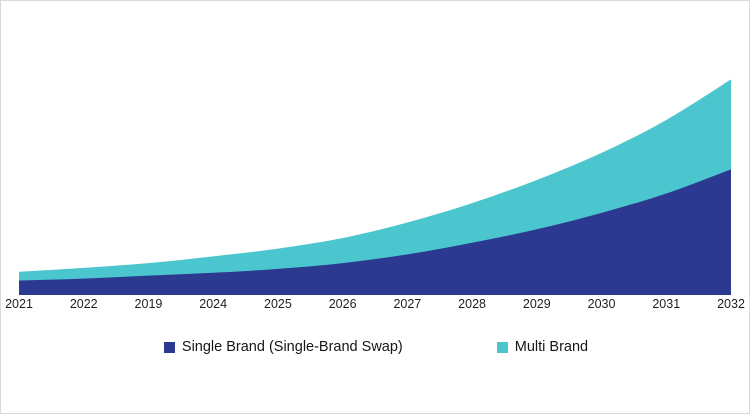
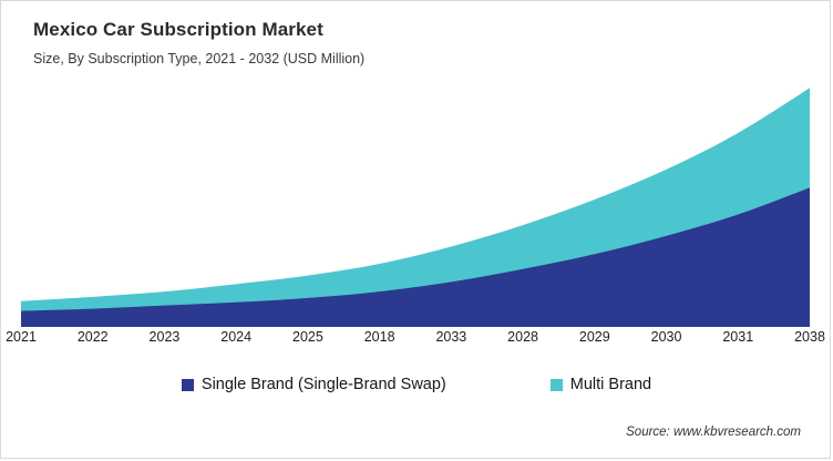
+ Mexico Car Subscription Market
+ Size, By Subscription Type, 2021 - 2032 (USD Million)
  2021
  2022
- 2019
+ 2023
  2024
  2025
- 2026
+ 2018
- 2027
+ 2033
  2028
  2029
  2030
  2031
- 2032
+ 2038
  Single Brand (Single-Brand Swap)
  Multi Brand
+ Source: www.kbvresearch.com
